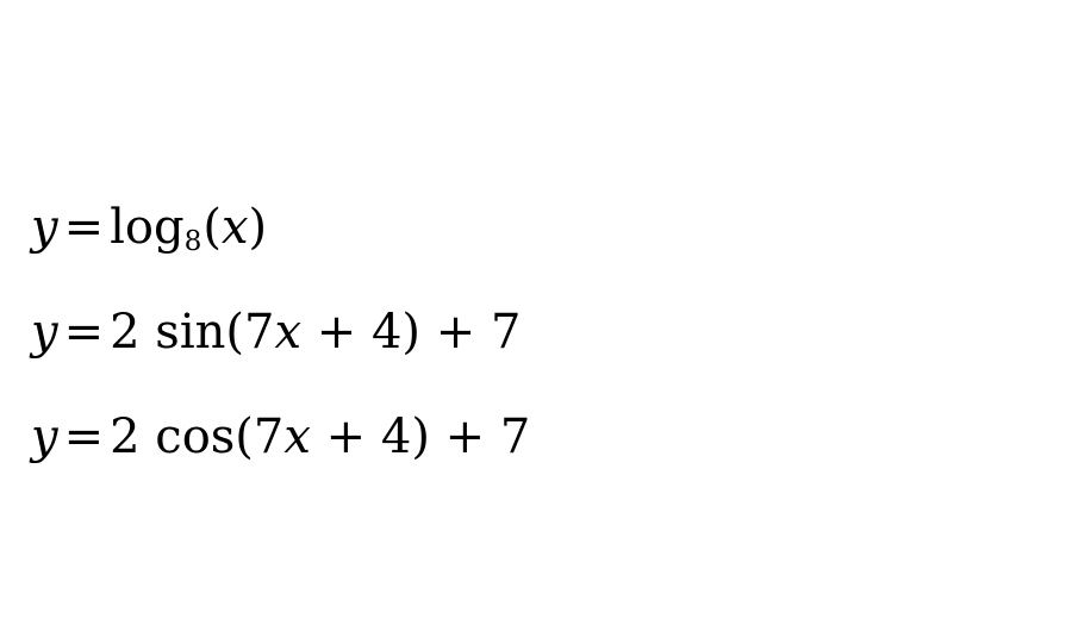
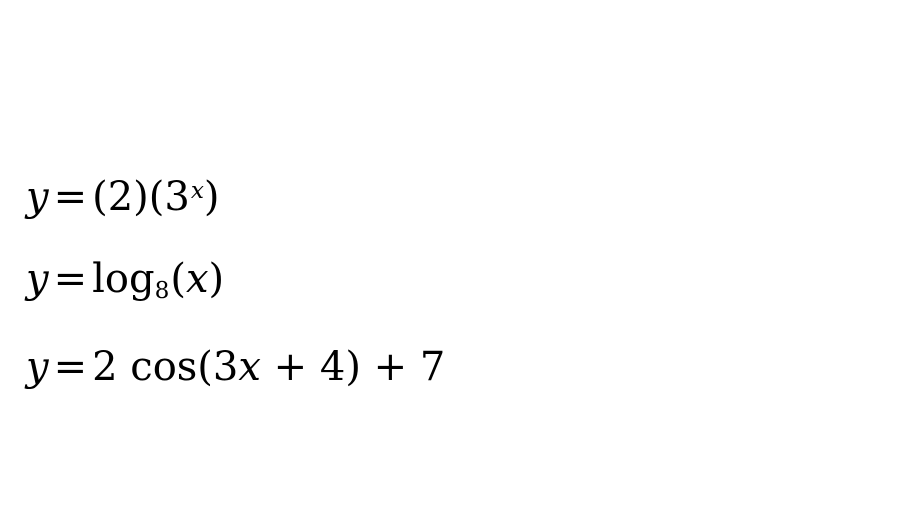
+ y=(2)(3x)
  y=log8(x)
- y=2 sin(7x + 4) + 7
- y=2 cos(7x + 4) + 7
+ y=2 cos(3x + 4) + 7
